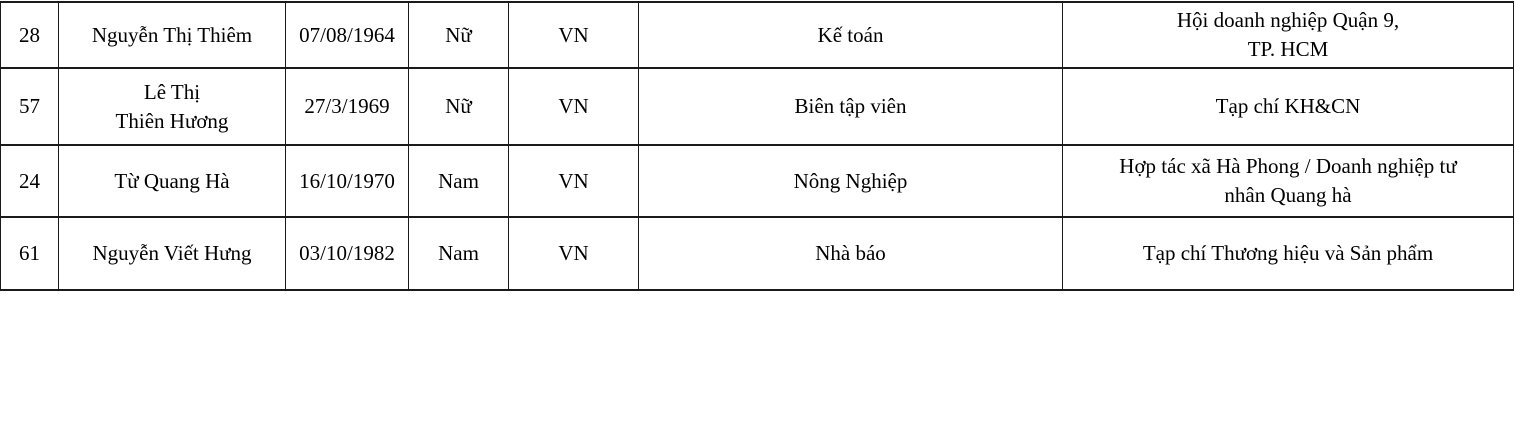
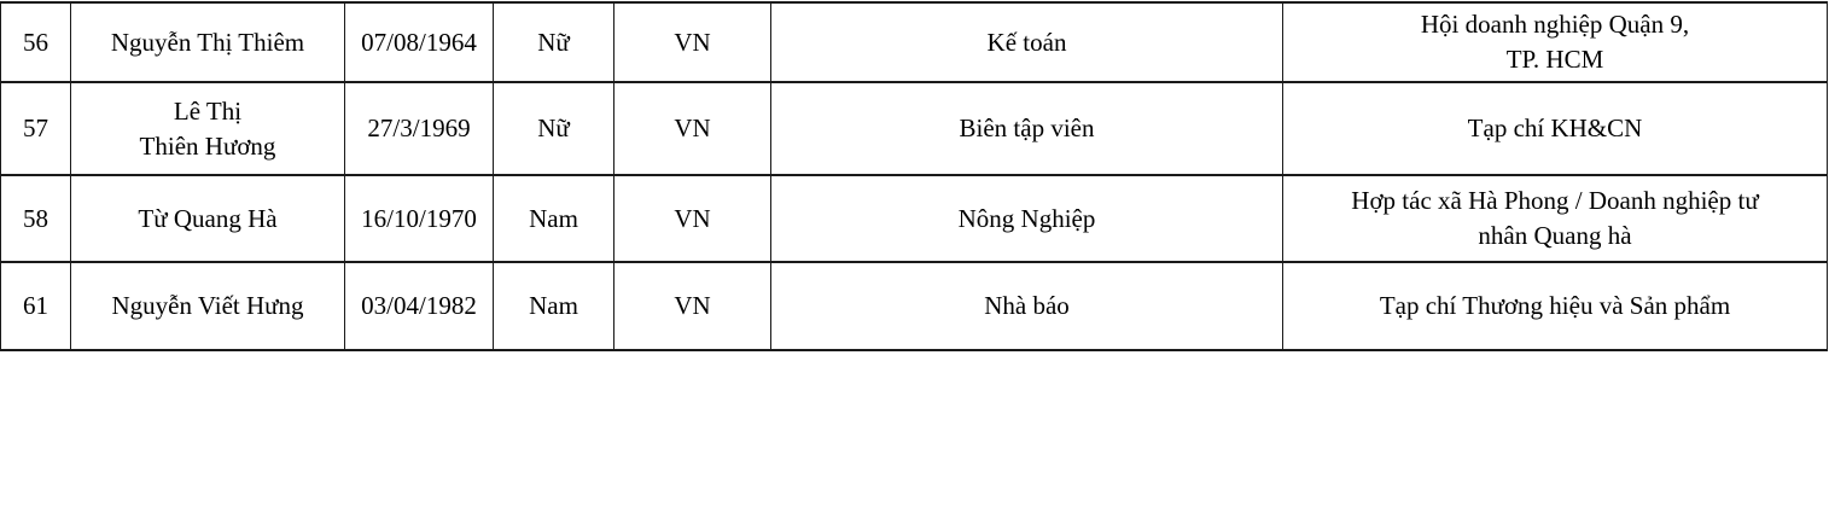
- 28	Nguyễn Thị Thiêm	07/08/1964	Nữ	VN	Kế toán	Hội doanh nghiệp Quận 9, TP. HCM
+ 56	Nguyễn Thị Thiêm	07/08/1964	Nữ	VN	Kế toán	Hội doanh nghiệp Quận 9, TP. HCM
  57	Lê Thị Thiên Hương	27/3/1969	Nữ	VN	Biên tập viên	Tạp chí KH&CN
- 24	Từ Quang Hà	16/10/1970	Nam	VN	Nông Nghiệp	Hợp tác xã Hà Phong / Doanh nghiệp tư nhân Quang hà
+ 58	Từ Quang Hà	16/10/1970	Nam	VN	Nông Nghiệp	Hợp tác xã Hà Phong / Doanh nghiệp tư nhân Quang hà
- 61	Nguyễn Viết Hưng	03/10/1982	Nam	VN	Nhà báo	Tạp chí Thương hiệu và Sản phẩm
+ 61	Nguyễn Viết Hưng	03/04/1982	Nam	VN	Nhà báo	Tạp chí Thương hiệu và Sản phẩm
